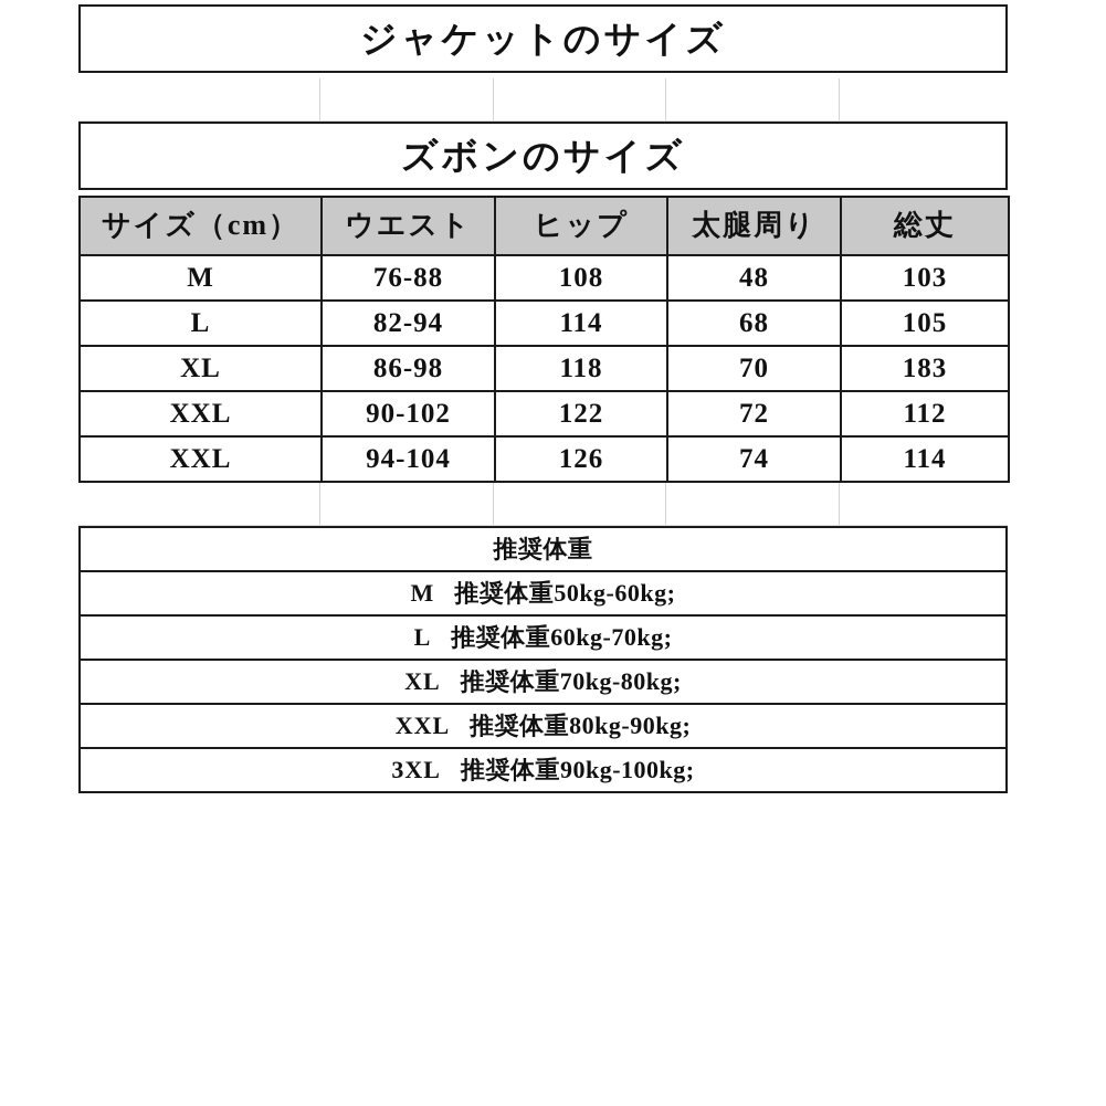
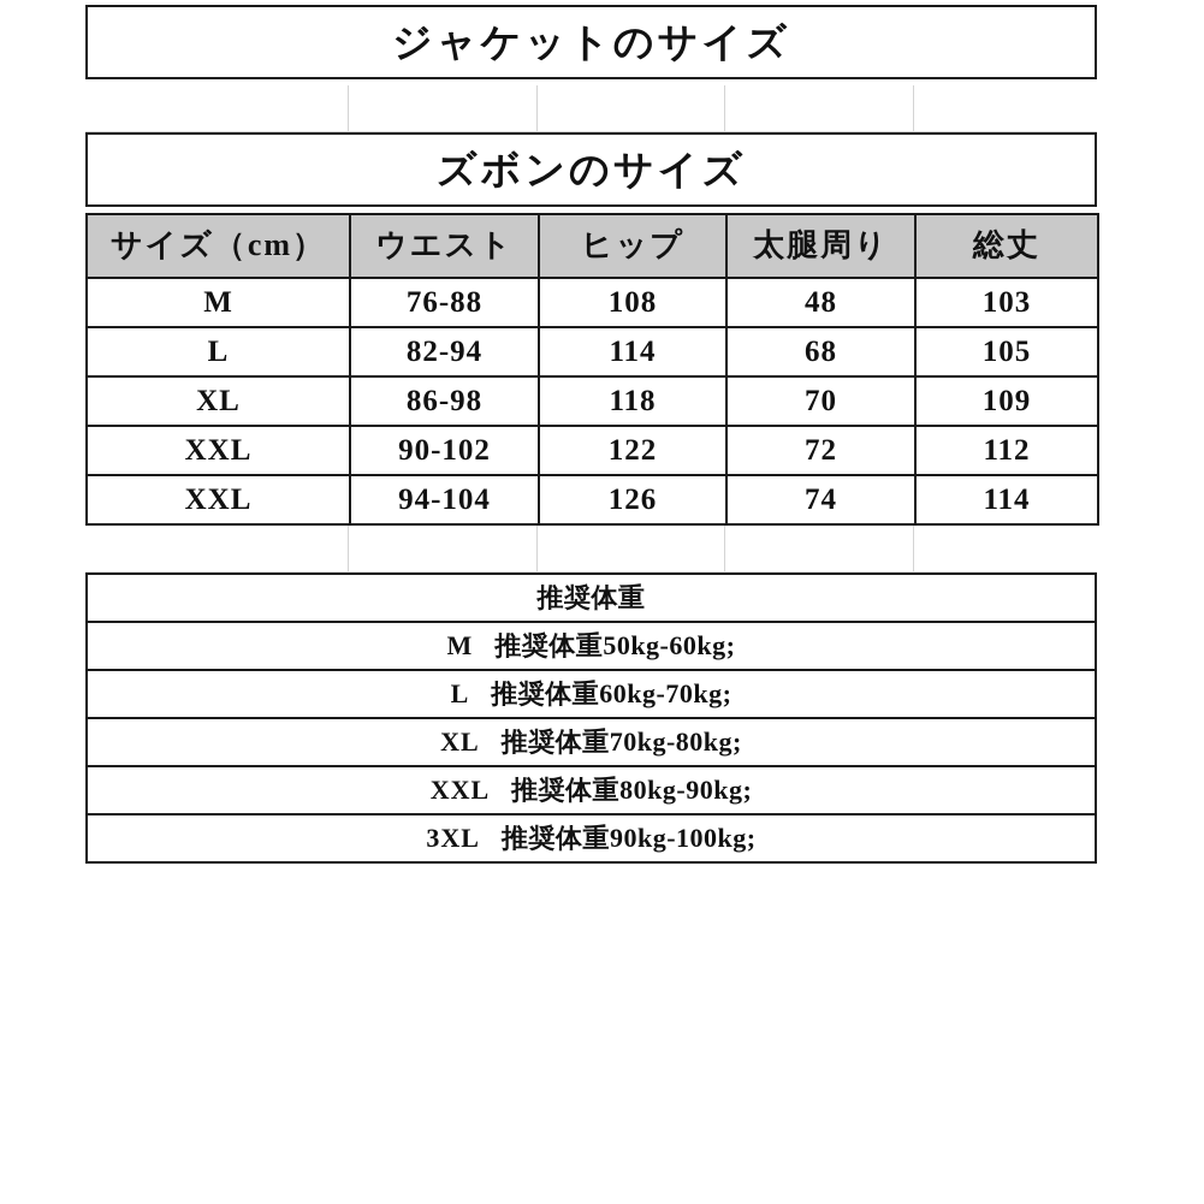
  ジャケットのサイズ
  ズボンのサイズ
  サイズ（cm）	ウエスト	ヒップ	太腿周り	総丈
  M	76-88	108	48	103
  L	82-94	114	68	105
- XL	86-98	118	70	183
+ XL	86-98	118	70	109
  XXL	90-102	122	72	112
  XXL	94-104	126	74	114
  推奨体重
  M
  推奨体重50kg-60kg;
  L
  推奨体重60kg-70kg;
  XL
  推奨体重70kg-80kg;
  XXL
  推奨体重80kg-90kg;
  3XL
  推奨体重90kg-100kg;
